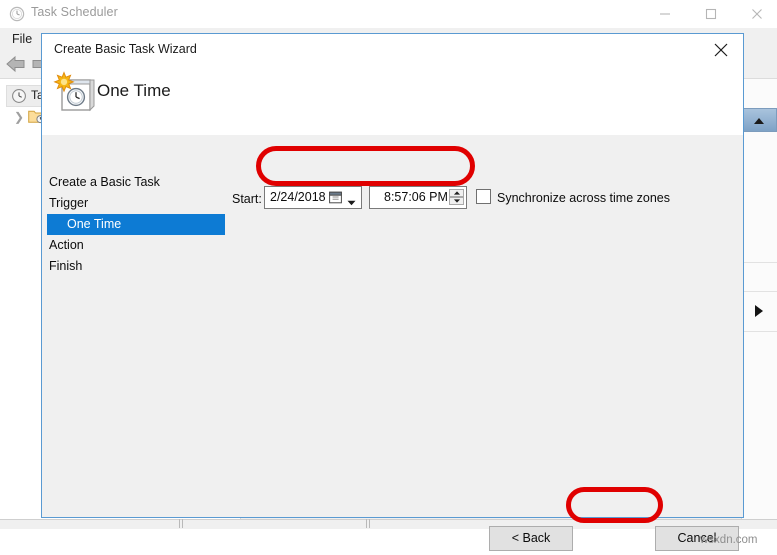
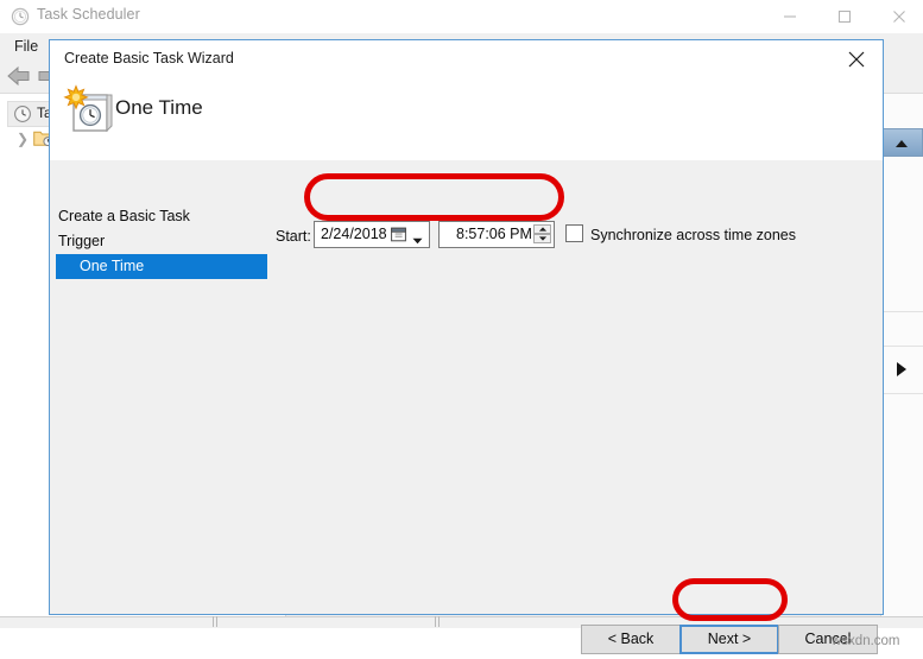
  Task Scheduler
  File
  ❯
  Create Basic Task Wizard
  One Time
  Create a Basic Task
  Trigger
  One Time
- Action
- Finish
  Start:
  2/24/2018
  8:57:06 PM
  Synchronize across time zones
  < Back
+ Next >
  Cancel
  wsxdn.com
